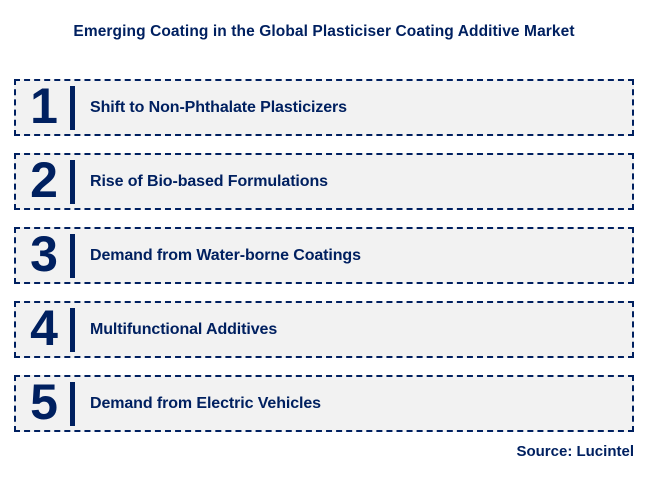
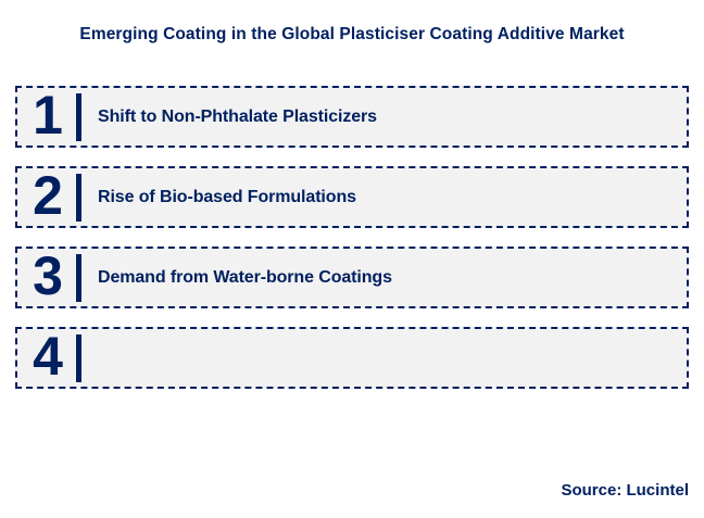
  Emerging Coating in the Global Plasticiser Coating Additive Market
  1
  Shift to Non-Phthalate Plasticizers
  2
  Rise of Bio-based Formulations
  3
  Demand from Water-borne Coatings
  4
- Multifunctional Additives
- 5
- Demand from Electric Vehicles
  Source: Lucintel
